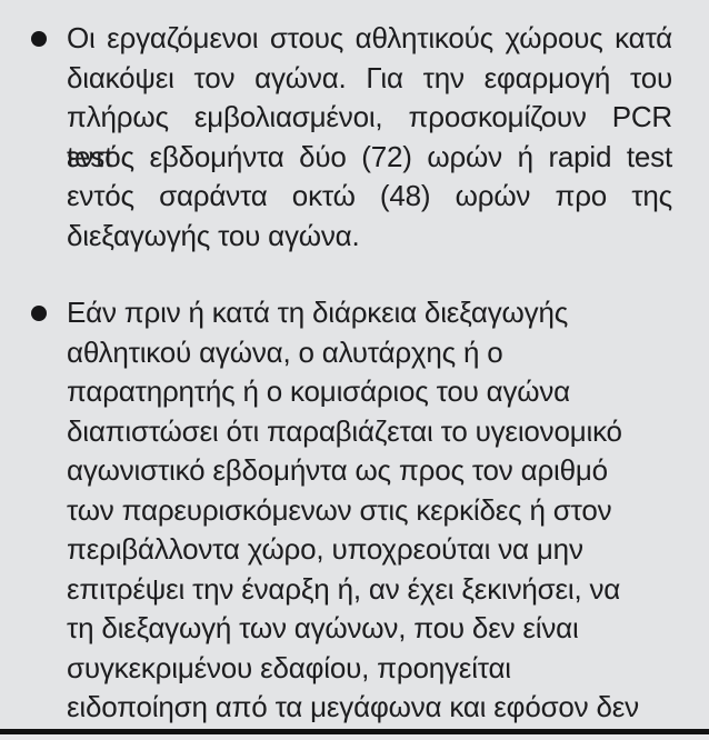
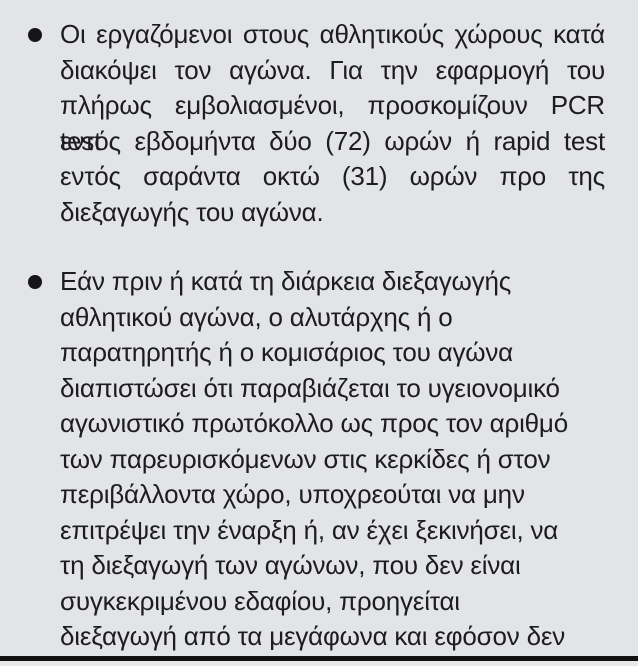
  Οι εργαζόμενοι στους αθλητικούς χώρους κατά
  διακόψει τον αγώνα. Για την εφαρμογή του
  πλήρως εμβολιασμένοι, προσκομίζουν PCR test
  εντός εβδομήντα δύο (72) ωρών ή rapid test
- εντός σαράντα οκτώ (48) ωρών προ της
+ εντός σαράντα οκτώ (31) ωρών προ της
  διεξαγωγής του αγώνα.
  Εάν πριν ή κατά τη διάρκεια διεξαγωγής
  αθλητικού αγώνα, ο αλυτάρχης ή ο
  παρατηρητής ή ο κομισάριος του αγώνα
  διαπιστώσει ότι παραβιάζεται το υγειονομικό
- αγωνιστικό εβδομήντα ως προς τον αριθμό
+ αγωνιστικό πρωτόκολλο ως προς τον αριθμό
  των παρευρισκόμενων στις κερκίδες ή στον
  περιβάλλοντα χώρο, υποχρεούται να μην
  επιτρέψει την έναρξη ή, αν έχει ξεκινήσει, να
  τη διεξαγωγή των αγώνων, που δεν είναι
  συγκεκριμένου εδαφίου, προηγείται
- ειδοποίηση από τα μεγάφωνα και εφόσον δεν
+ διεξαγωγή από τα μεγάφωνα και εφόσον δεν
